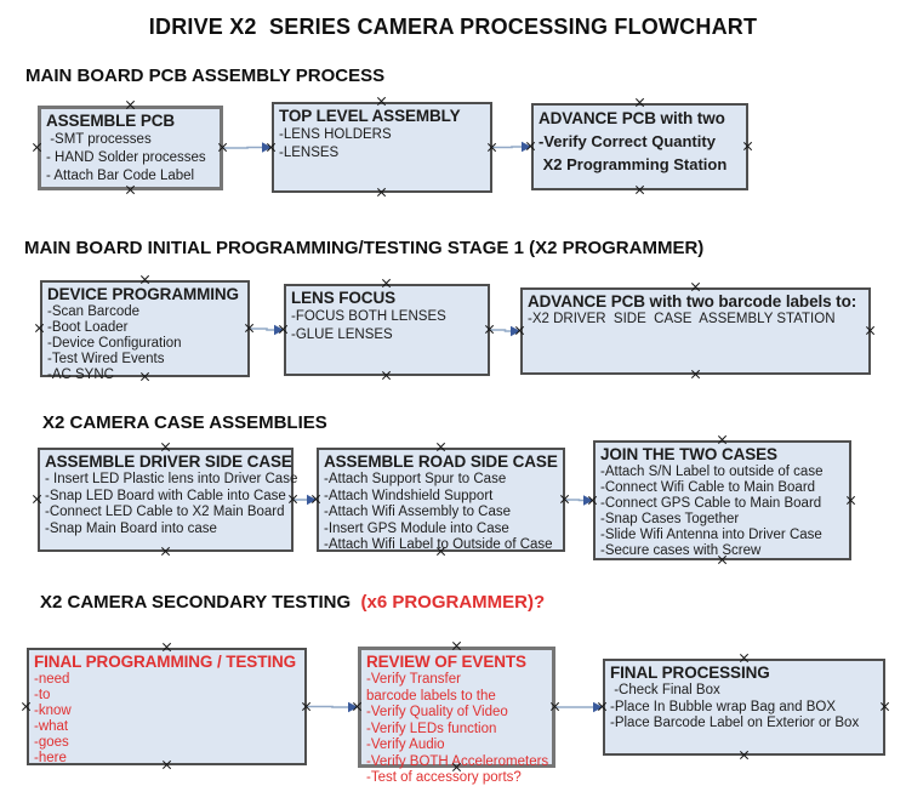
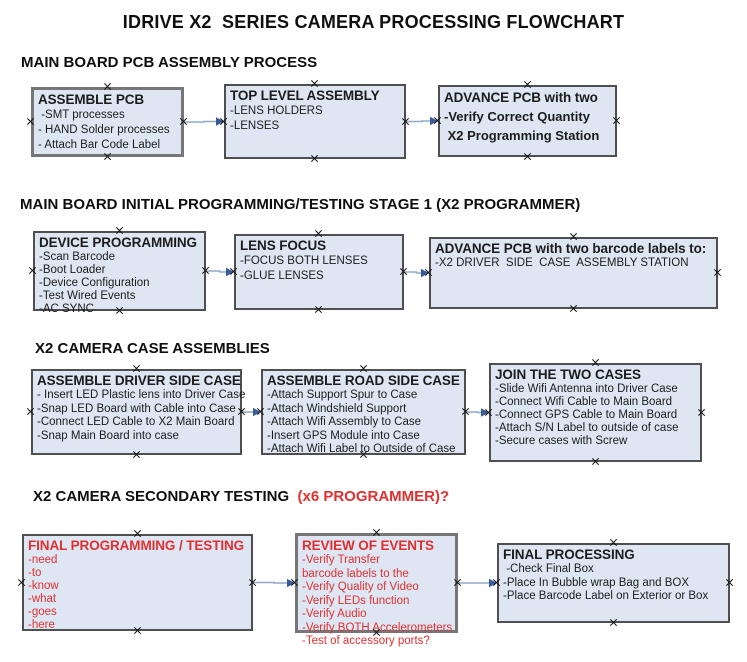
  IDRIVE X2 SERIES CAMERA PROCESSING FLOWCHART
  MAIN BOARD PCB ASSEMBLY PROCESS
  MAIN BOARD INITIAL PROGRAMMING/TESTING STAGE 1 (X2 PROGRAMMER)
  X2 CAMERA CASE ASSEMBLIES
  X2 CAMERA SECONDARY TESTING (x6 PROGRAMMER)?
  ASSEMBLE PCB
  -SMT processes
  - HAND Solder processes
  - Attach Bar Code Label
  TOP LEVEL ASSEMBLY
  -LENS HOLDERS
  -LENSES
  ADVANCE PCB with two
  -Verify Correct Quantity
  X2 Programming Station
  DEVICE PROGRAMMING
  -Scan Barcode
  -Boot Loader
  -Device Configuration
  -Test Wired Events
  -AC SYNC
  LENS FOCUS
  -FOCUS BOTH LENSES
  -GLUE LENSES
  ADVANCE PCB with two barcode labels to:
  -X2 DRIVER SIDE CASE ASSEMBLY STATION
  ASSEMBLE DRIVER SIDE CASE
  - Insert LED Plastic lens into Driver Cas
  -Snap LED Board with Cable into Case
  -Connect LED Cable to X2 Main Board
  -Snap Main Board into case
  ASSEMBLE ROAD SIDE CASE
  -Attach Support Spur to Case
  -Attach Windshield Support
  -Attach Wifi Assembly to Case
  -Insert GPS Module into Case
  -Attach Wifi Label to Outside of Case
  JOIN THE TWO CASES
- -Attach S/N Label to outside of case
+ -Slide Wifi Antenna into Driver Case
  -Connect Wifi Cable to Main Board
  -Connect GPS Cable to Main Board
- -Snap Cases Together
- -Slide Wifi Antenna into Driver Case
+ -Attach S/N Label to outside of case
  -Secure cases with Screw
  FINAL PROGRAMMING / TESTING
  -need
  -to
  -know
  -what
  -goes
  -here
  REVIEW OF EVENTS
  -Verify Transfer
  barcode labels to the
  -Verify Quality of Video
  -Verify LEDs function
  -Verify Audio
  -Verify BOTH Accelerometers
  -Test of accessory ports?
  FINAL PROCESSING
  -Check Final Box
  -Place In Bubble wrap Bag and BOX
  -Place Barcode Label on Exterior or Box
